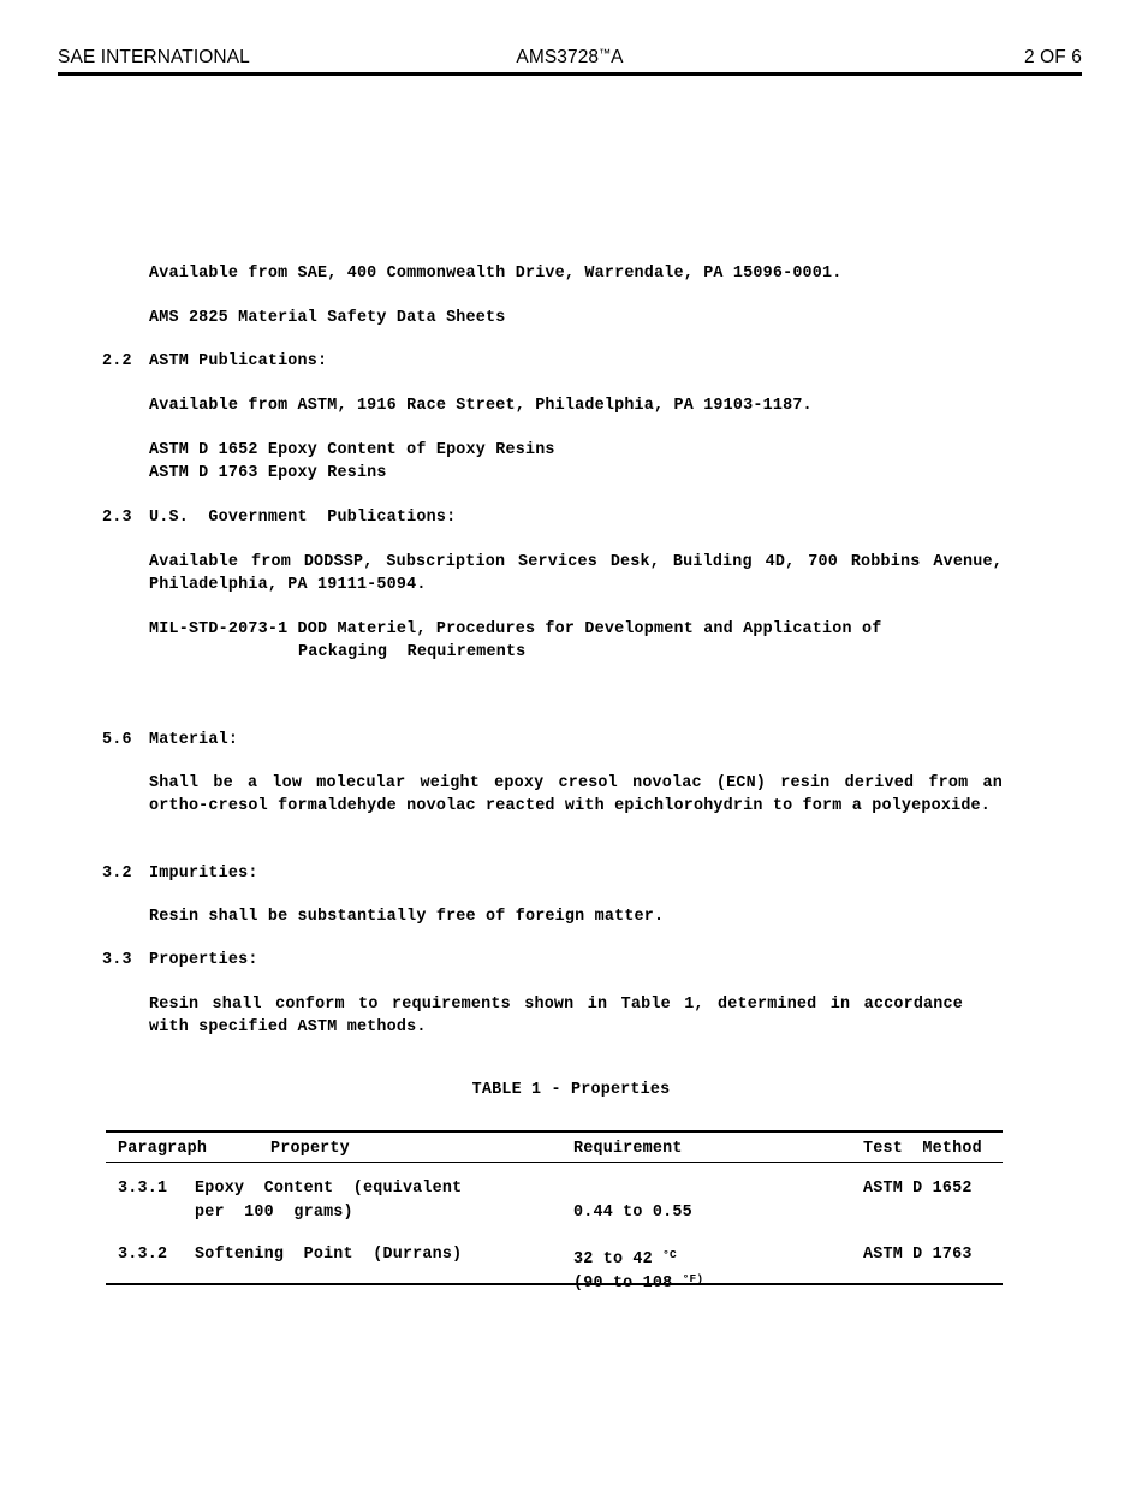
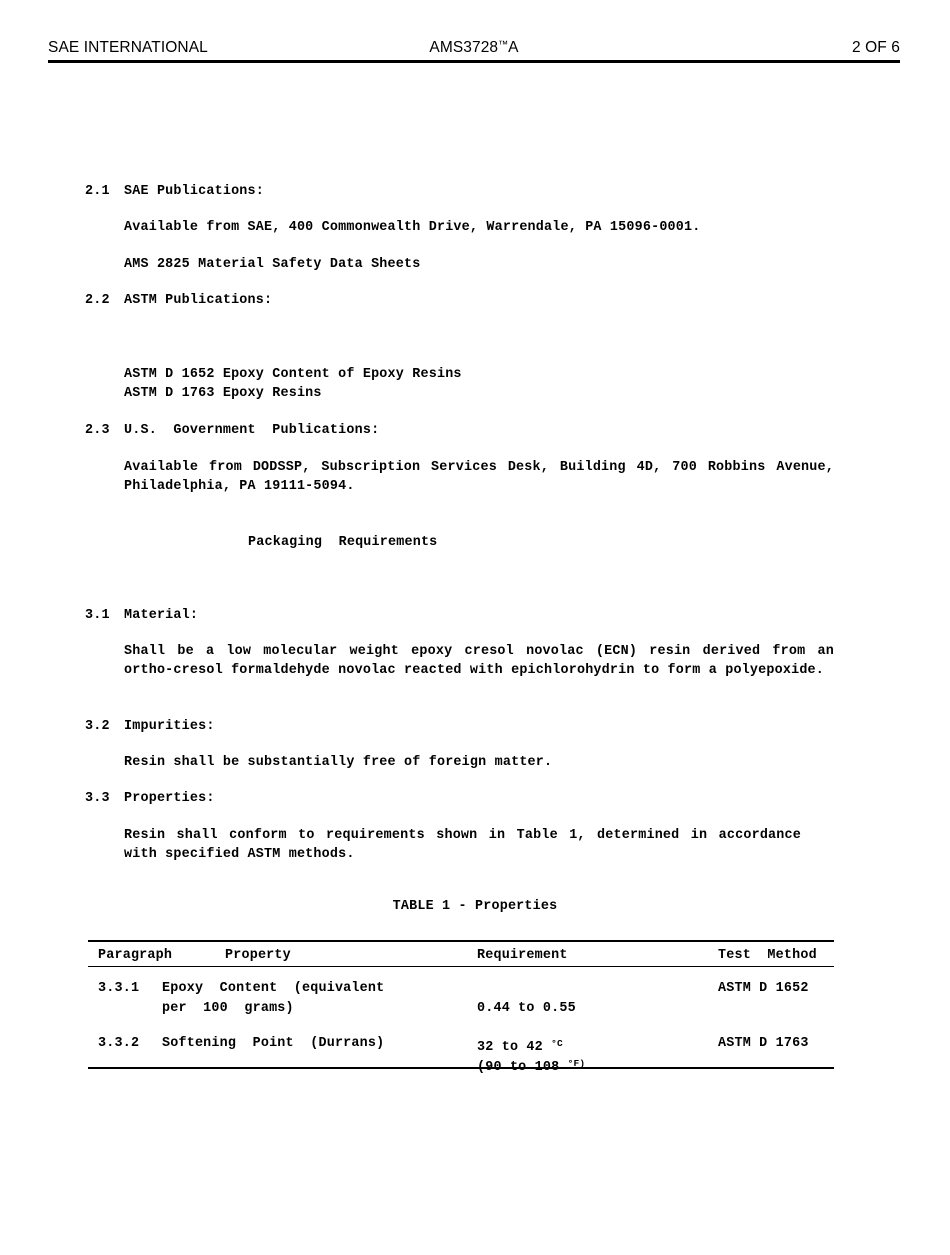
  SAE INTERNATIONAL
  AMS3728™A
  2 OF 6
+ 2.1 SAE Publications:
  Available from SAE, 400 Commonwealth Drive, Warrendale, PA 15096-0001.
  AMS 2825 Material Safety Data Sheets
  2.2 ASTM Publications:
- Available from ASTM, 1916 Race Street, Philadelphia, PA 19103-1187.
  ASTM D 1652 Epoxy Content of Epoxy Resins
  ASTM D 1763 Epoxy Resins
  2.3 U.S. Government Publications:
  Available from DODSSP, Subscription Services Desk, Building 4D, 700 Robbins Avenue, Philadelphia, PA 19111-5094.
- MIL-STD-2073-1 DOD Materiel, Procedures for Development and Application of
  Packaging Requirements
- 5.6 Material:
+ 3.1 Material:
  Shall be a low molecular weight epoxy cresol novolac (ECN) resin derived from an ortho-cresol formaldehyde novolac reacted with epichlorohydrin to form a polyepoxide.
  3.2 Impurities:
  Resin shall be substantially free of foreign matter.
  3.3 Properties:
  Resin shall conform to requirements shown in Table 1, determined in accordance with specified ASTM methods.
  TABLE 1 - Properties
  Paragraph
  Property
  Requirement
  Test Method
  3.3.1
  Epoxy Content (equivalent
  per 100 grams)
  0.44 to 0.55
  ASTM D 1652
  3.3.2
  Softening Point (Durrans)
  32 to 42 °C
  (90 to 108 °F)
  ASTM D 1763
